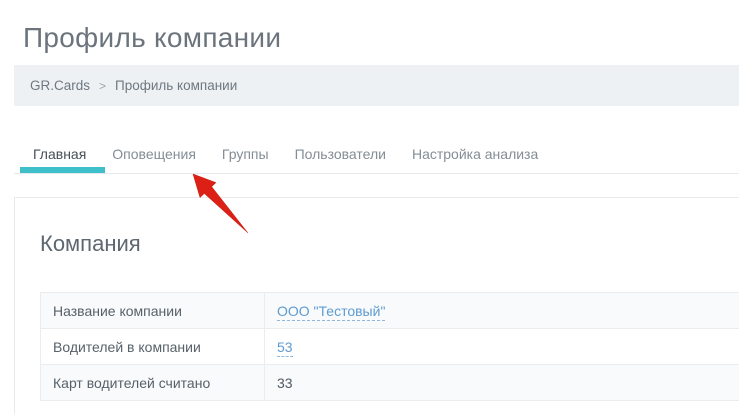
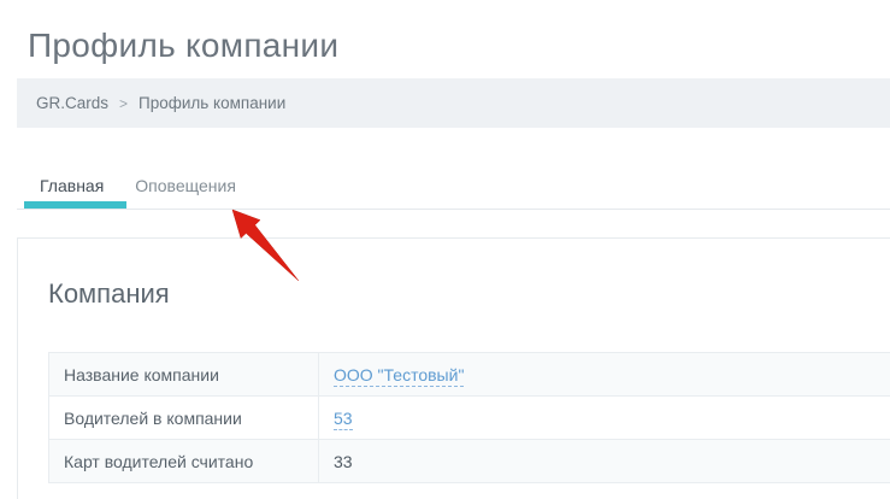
  Профиль компании
  GR.Cards
  >
  Профиль компании
  Главная
  Оповещения
- Группы
- Пользователи
- Настройка анализа
  Компания
  Название компании	ООО "Тестовый"
  Водителей в компании	53
  Карт водителей считано	33
